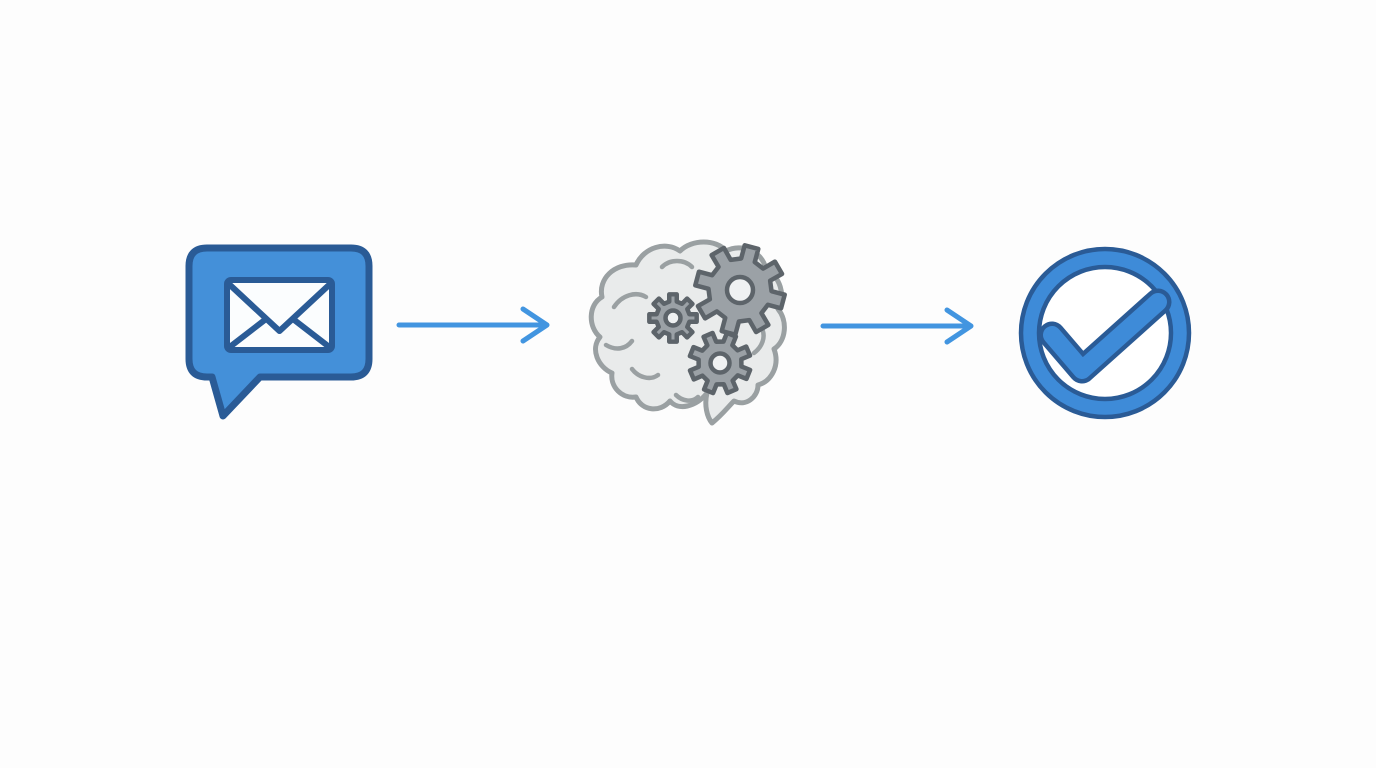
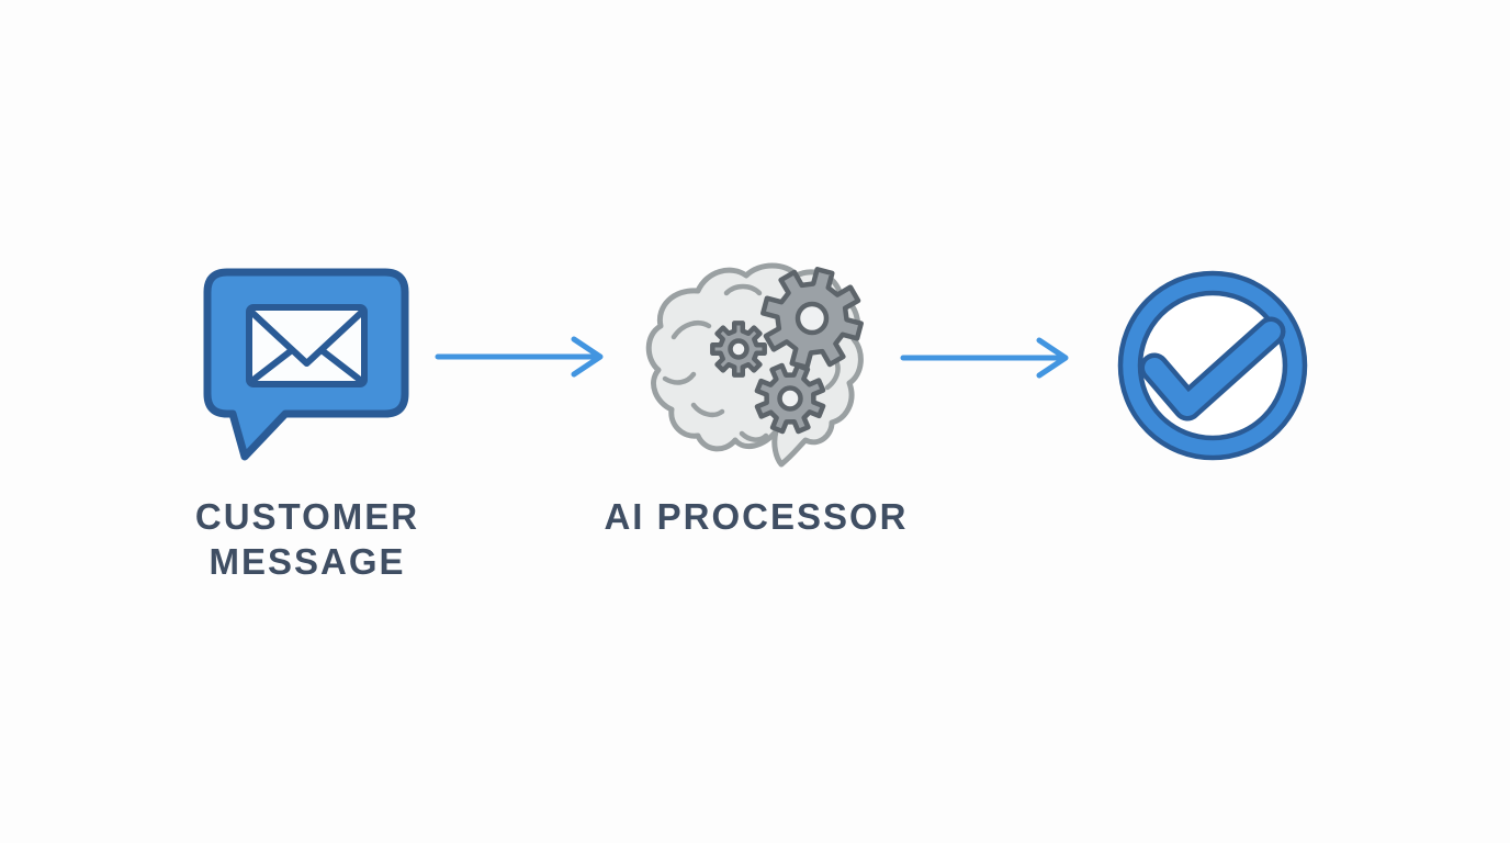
+ CUSTOMER MESSAGE
+ AI PROCESSOR
